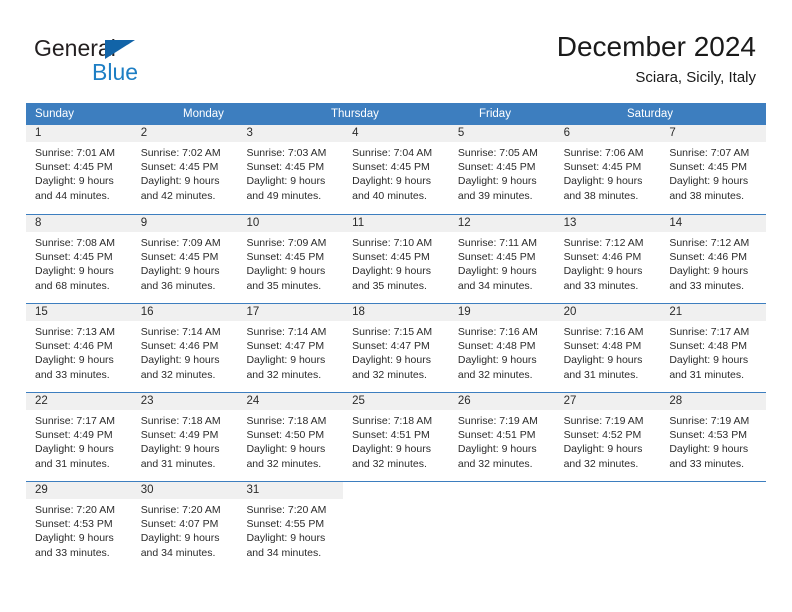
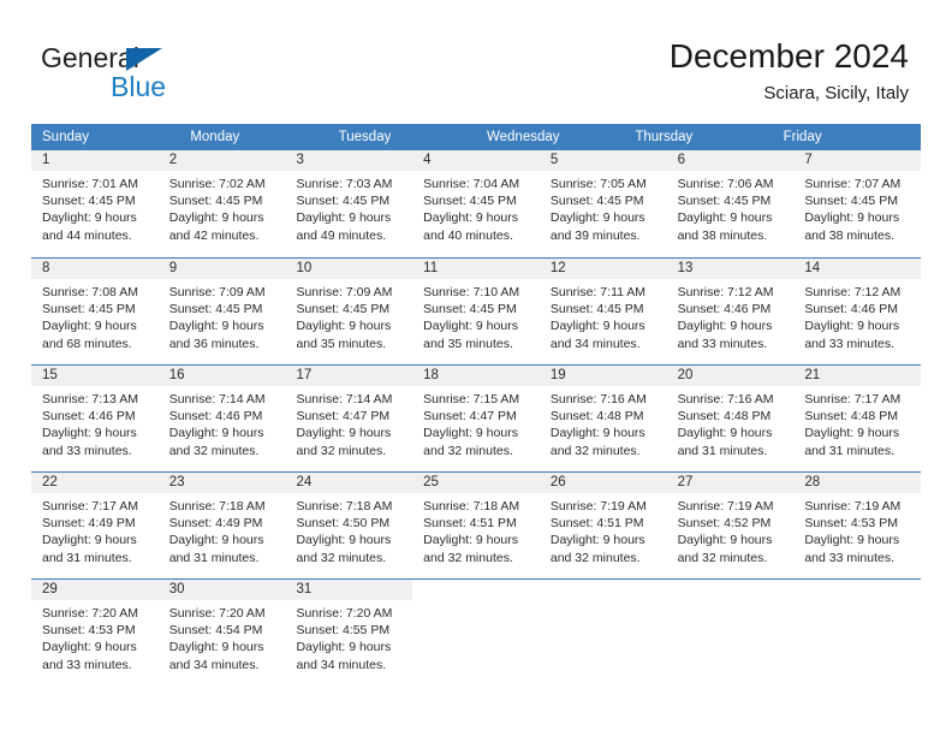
  General
  Blue
  December 2024
  Sciara, Sicily, Italy
  Sunday
  Monday
+ Tuesday
+ Wednesday
  Thursday
  Friday
- Saturday
  1
  Sunrise: 7:01 AM
  Sunset: 4:45 PM
  Daylight: 9 hours
  and 44 minutes.
  2
  Sunrise: 7:02 AM
  Sunset: 4:45 PM
  Daylight: 9 hours
  and 42 minutes.
  3
  Sunrise: 7:03 AM
  Sunset: 4:45 PM
  Daylight: 9 hours
  and 49 minutes.
  4
  Sunrise: 7:04 AM
  Sunset: 4:45 PM
  Daylight: 9 hours
  and 40 minutes.
  5
  Sunrise: 7:05 AM
  Sunset: 4:45 PM
  Daylight: 9 hours
  and 39 minutes.
  6
  Sunrise: 7:06 AM
  Sunset: 4:45 PM
  Daylight: 9 hours
  and 38 minutes.
  7
  Sunrise: 7:07 AM
  Sunset: 4:45 PM
  Daylight: 9 hours
  and 38 minutes.
  8
  Sunrise: 7:08 AM
  Sunset: 4:45 PM
  Daylight: 9 hours
  and 68 minutes.
  9
  Sunrise: 7:09 AM
  Sunset: 4:45 PM
  Daylight: 9 hours
  and 36 minutes.
  10
  Sunrise: 7:09 AM
  Sunset: 4:45 PM
  Daylight: 9 hours
  and 35 minutes.
  11
  Sunrise: 7:10 AM
  Sunset: 4:45 PM
  Daylight: 9 hours
  and 35 minutes.
  12
  Sunrise: 7:11 AM
  Sunset: 4:45 PM
  Daylight: 9 hours
  and 34 minutes.
  13
  Sunrise: 7:12 AM
  Sunset: 4:46 PM
  Daylight: 9 hours
  and 33 minutes.
  14
  Sunrise: 7:12 AM
  Sunset: 4:46 PM
  Daylight: 9 hours
  and 33 minutes.
  15
  Sunrise: 7:13 AM
  Sunset: 4:46 PM
  Daylight: 9 hours
  and 33 minutes.
  16
  Sunrise: 7:14 AM
  Sunset: 4:46 PM
  Daylight: 9 hours
  and 32 minutes.
  17
  Sunrise: 7:14 AM
  Sunset: 4:47 PM
  Daylight: 9 hours
  and 32 minutes.
  18
  Sunrise: 7:15 AM
  Sunset: 4:47 PM
  Daylight: 9 hours
  and 32 minutes.
  19
  Sunrise: 7:16 AM
  Sunset: 4:48 PM
  Daylight: 9 hours
  and 32 minutes.
  20
  Sunrise: 7:16 AM
  Sunset: 4:48 PM
  Daylight: 9 hours
  and 31 minutes.
  21
  Sunrise: 7:17 AM
  Sunset: 4:48 PM
  Daylight: 9 hours
  and 31 minutes.
  22
  Sunrise: 7:17 AM
  Sunset: 4:49 PM
  Daylight: 9 hours
  and 31 minutes.
  23
  Sunrise: 7:18 AM
  Sunset: 4:49 PM
  Daylight: 9 hours
  and 31 minutes.
  24
  Sunrise: 7:18 AM
  Sunset: 4:50 PM
  Daylight: 9 hours
  and 32 minutes.
  25
  Sunrise: 7:18 AM
  Sunset: 4:51 PM
  Daylight: 9 hours
  and 32 minutes.
  26
  Sunrise: 7:19 AM
  Sunset: 4:51 PM
  Daylight: 9 hours
  and 32 minutes.
  27
  Sunrise: 7:19 AM
  Sunset: 4:52 PM
  Daylight: 9 hours
  and 32 minutes.
  28
  Sunrise: 7:19 AM
  Sunset: 4:53 PM
  Daylight: 9 hours
  and 33 minutes.
  29
  Sunrise: 7:20 AM
  Sunset: 4:53 PM
  Daylight: 9 hours
  and 33 minutes.
  30
  Sunrise: 7:20 AM
- Sunset: 4:07 PM
+ Sunset: 4:54 PM
  Daylight: 9 hours
  and 34 minutes.
  31
  Sunrise: 7:20 AM
  Sunset: 4:55 PM
  Daylight: 9 hours
  and 34 minutes.
